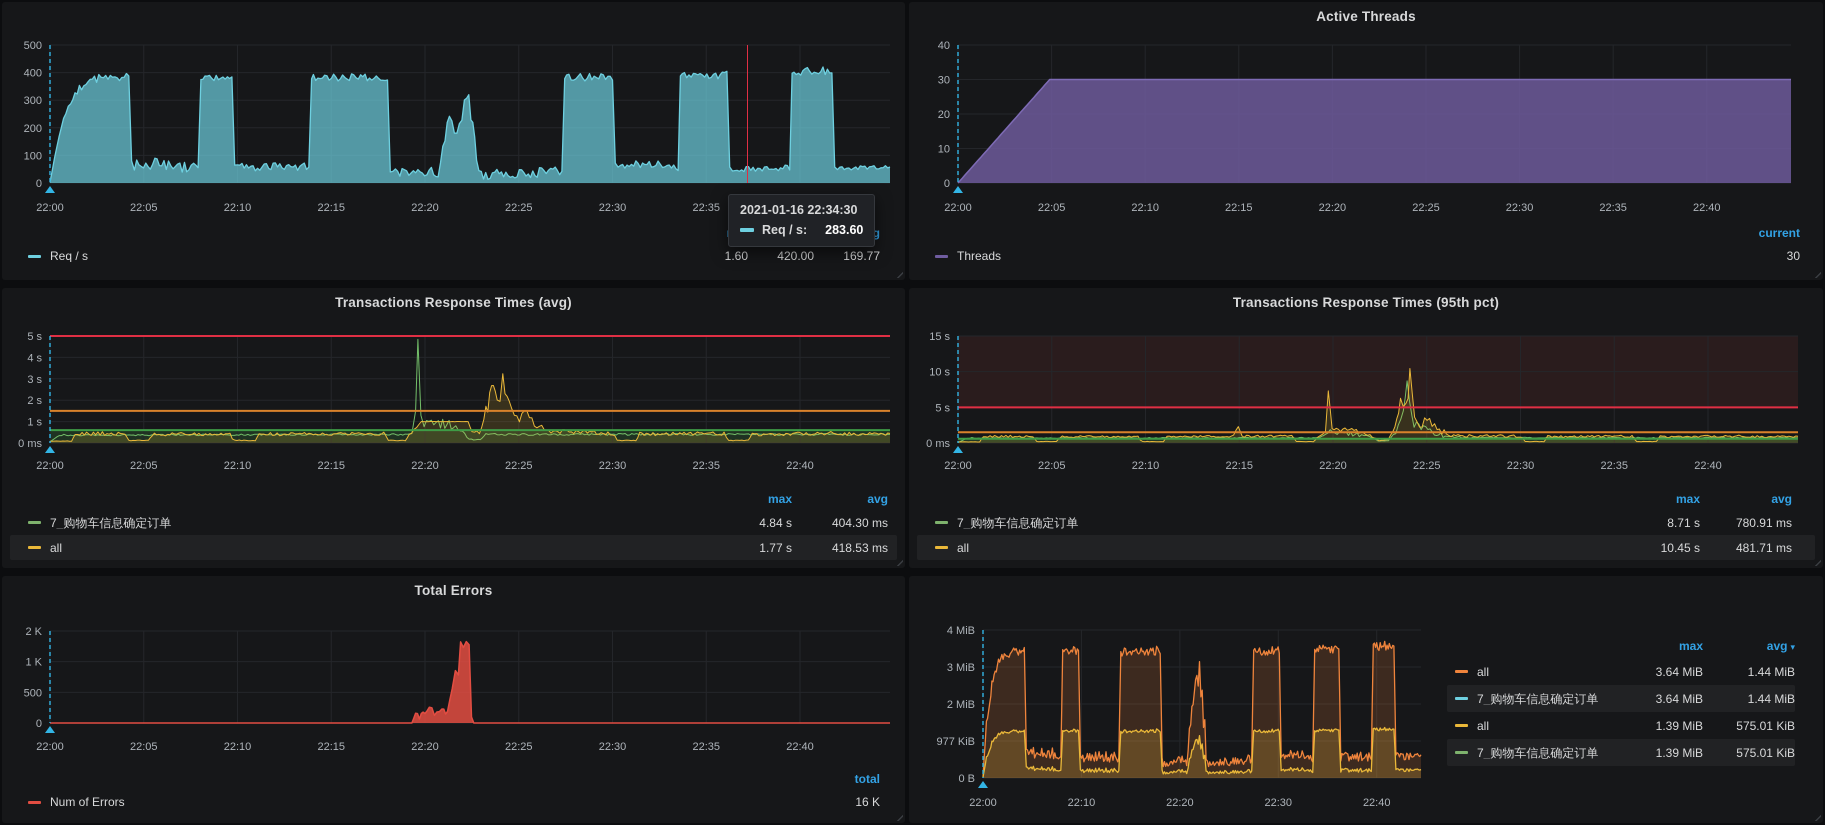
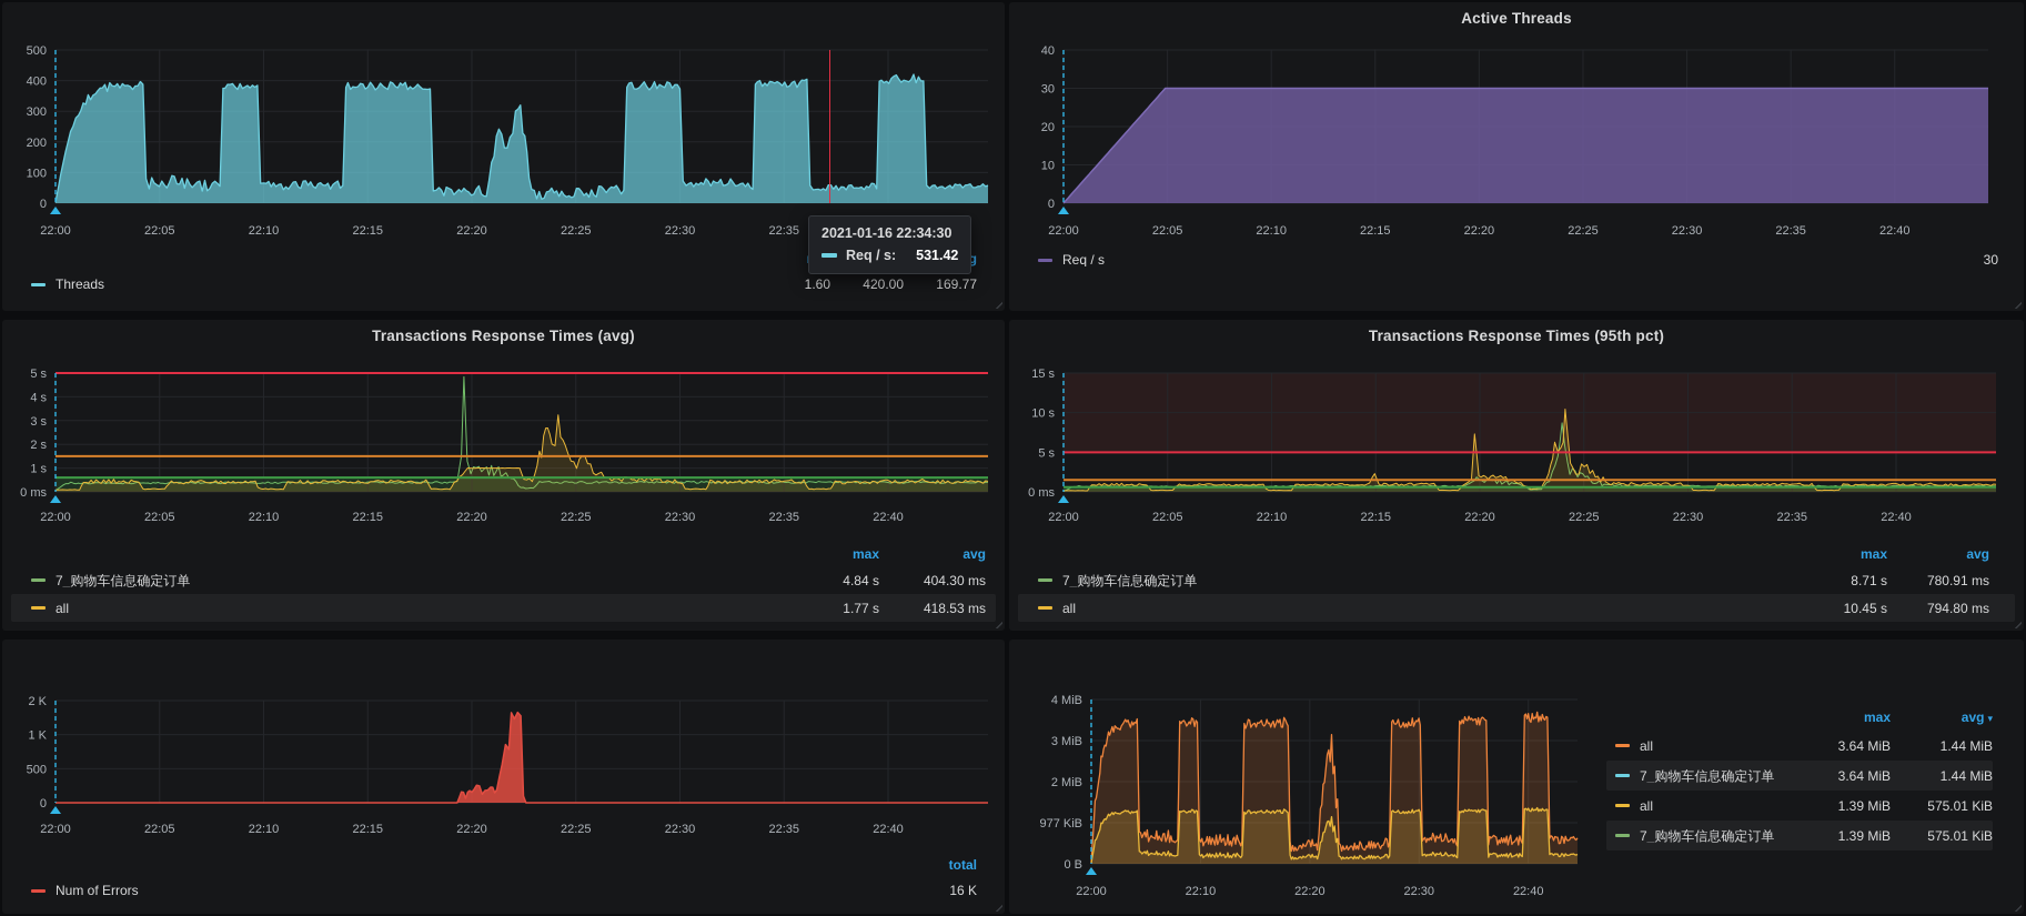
  0
  100
  200
  300
  400
  500
  22:00
  22:05
  22:10
  22:15
  22:20
  22:25
  22:30
  22:35
- Req / s
+ Threads
  1.60
  420.00
  169.77
  2021-01-16 22:34:30
  Req / s:
- 283.60
+ 531.42
  Active Threads
  0
  10
  20
  30
  40
  22:00
  22:05
  22:10
  22:15
  22:20
  22:25
  22:30
  22:35
  22:40
- current
- Threads
+ Req / s
  30
  Transactions Response Times (avg)
  0 ms
  1 s
  2 s
  3 s
  4 s
  5 s
  22:00
  22:05
  22:10
  22:15
  22:20
  22:25
  22:30
  22:35
  22:40
  max
  avg
  7_购物车信息确定订单
  4.84 s
  404.30 ms
  all
  1.77 s
  418.53 ms
  Transactions Response Times (95th pct)
  0 ms
  5 s
  10 s
  15 s
  22:00
  22:05
  22:10
  22:15
  22:20
  22:25
  22:30
  22:35
  22:40
  max
  avg
  7_购物车信息确定订单
  8.71 s
  780.91 ms
  all
  10.45 s
- 481.71 ms
+ 794.80 ms
- Total Errors
  0
  500
  1 K
  2 K
  22:00
  22:05
  22:10
  22:15
  22:20
  22:25
  22:30
  22:35
  22:40
  total
  Num of Errors
  16 K
  0 B
  977 KiB
  2 MiB
  3 MiB
  4 MiB
  22:00
  22:10
  22:20
  22:30
  22:40
  max
  avg ▾
  all
  3.64 MiB
  1.44 MiB
  7_购物车信息确定订单
  3.64 MiB
  1.44 MiB
  all
  1.39 MiB
  575.01 KiB
  7_购物车信息确定订单
  1.39 MiB
  575.01 KiB
